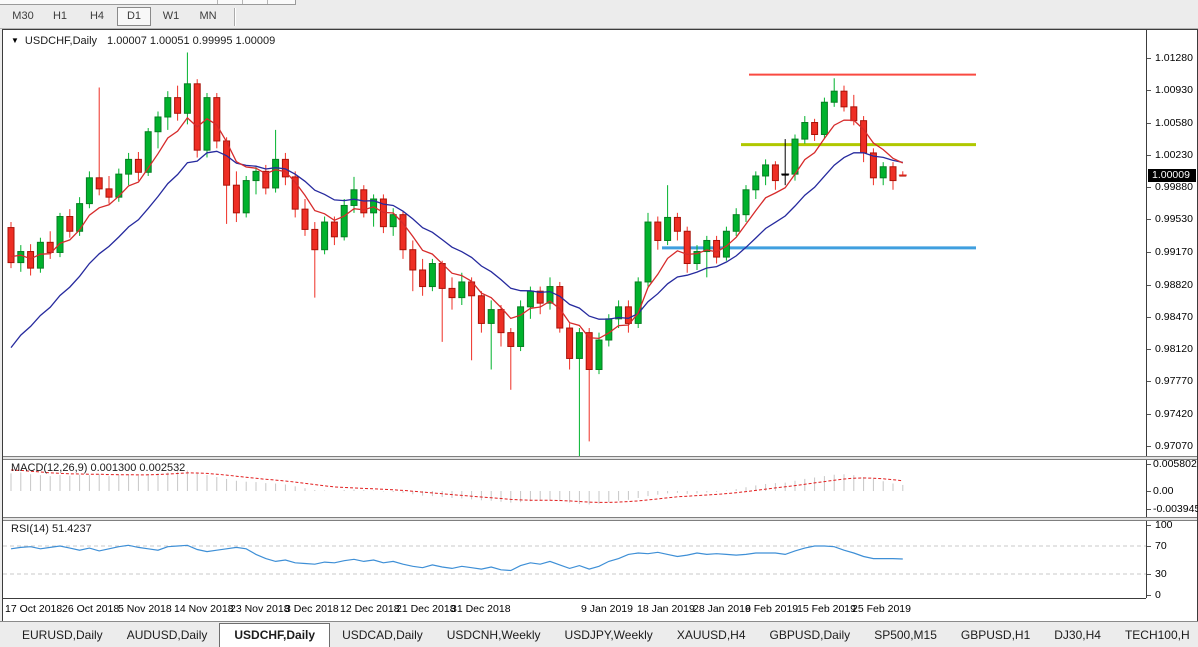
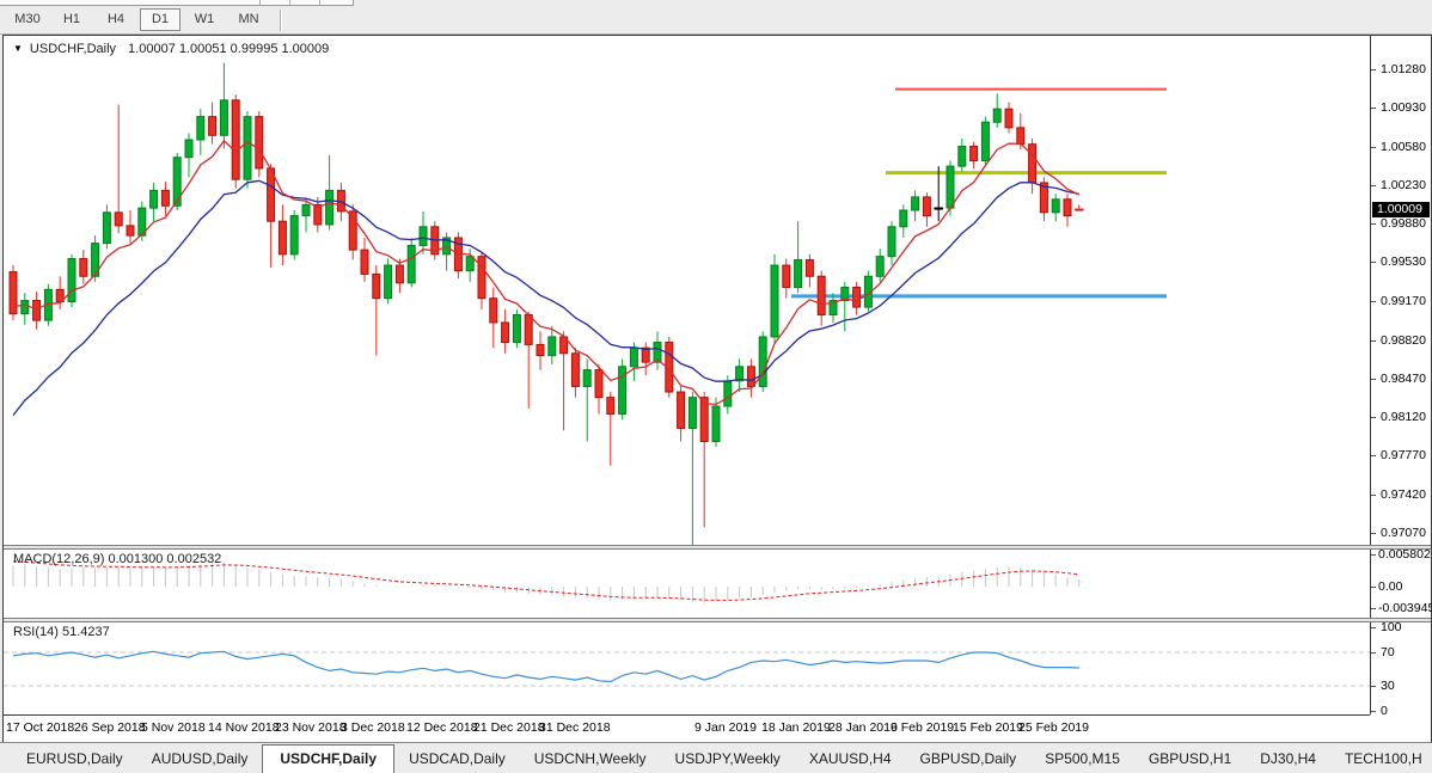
  M30
  H1
  H4
  D1
  W1
  MN
  ▼ USDCHF,Daily 1.00007 1.00051 0.99995 1.00009
  MACD(12,26,9) 0.001300 0.002532
  RSI(14) 51.4237
  17 Oct 2018
- 26 Oct 2018
+ 26 Sep 2018
  5 Nov 2018
  14 Nov 2018
  23 Nov 2018
  3 Dec 2018
  12 Dec 2018
  21 Dec 2018
  31 Dec 2018
  9 Jan 2019
  18 Jan 2019
  28 Jan 2019
  6 Feb 2019
  15 Feb 2019
  25 Feb 2019
  1.01280
  1.00930
  1.00580
  1.00230
  0.99880
  0.99530
  0.99170
  0.98820
  0.98470
  0.98120
  0.97770
  0.97420
  0.97070
  1.00009
  0.005802
  0.00
  -0.003945
  100
  70
  30
  0
  EURUSD,Daily
  AUDUSD,Daily
  USDCHF,Daily
  USDCAD,Daily
  USDCNH,Weekly
  USDJPY,Weekly
  XAUUSD,H4
  GBPUSD,Daily
  SP500,M15
  GBPUSD,H1
  DJ30,H4
  TECH100,H
